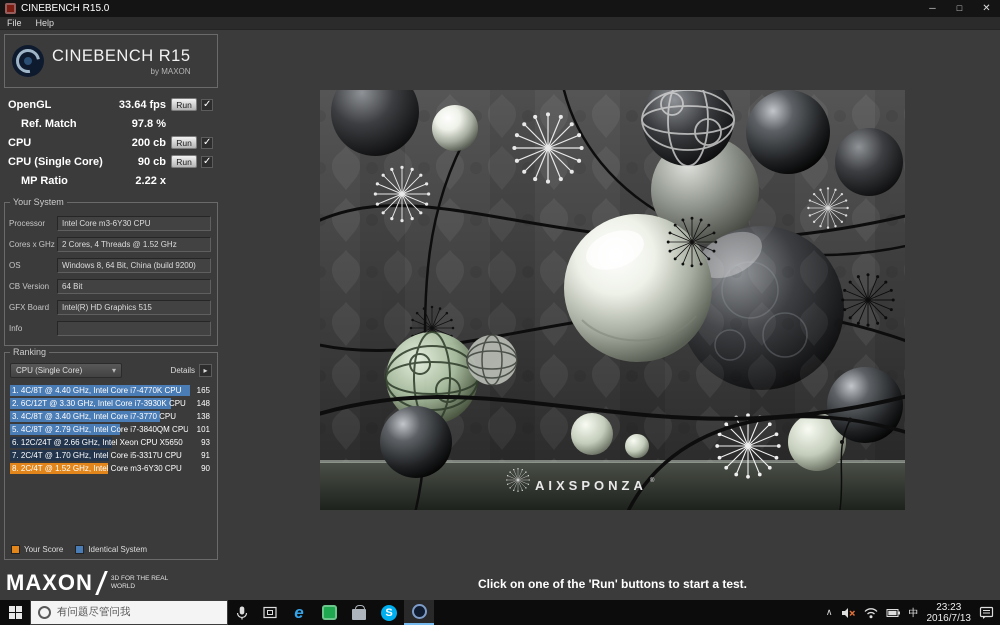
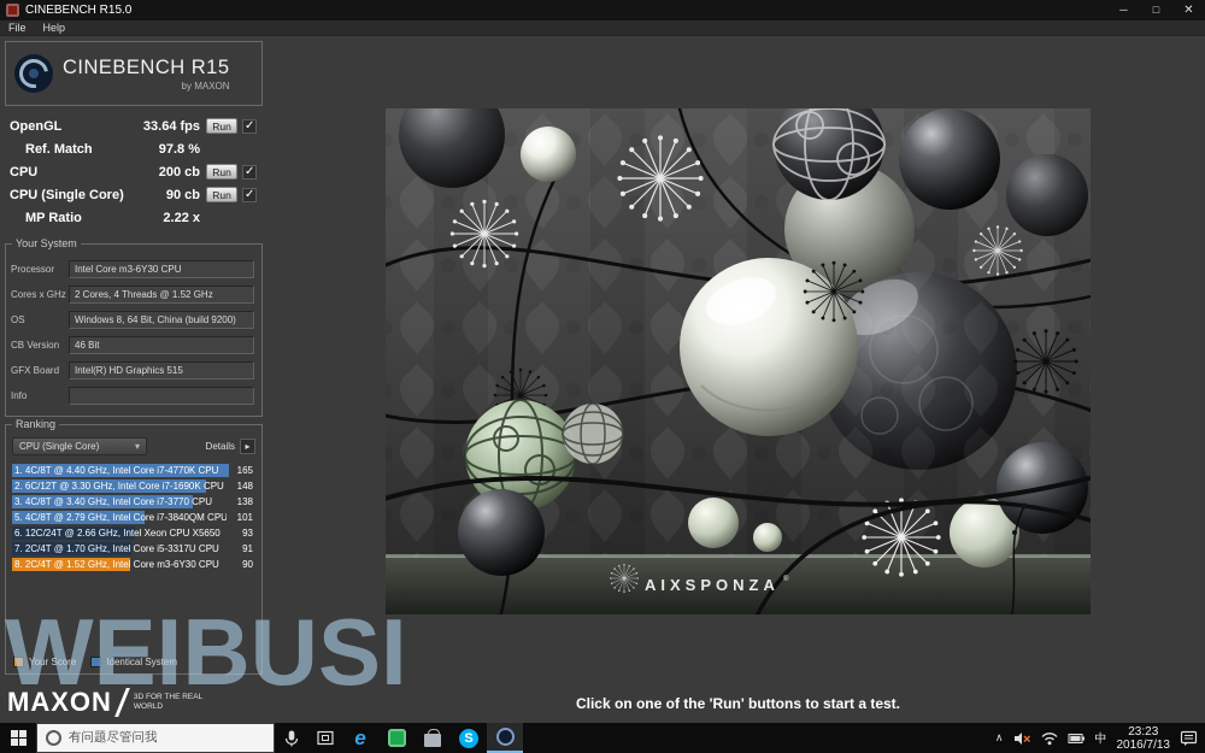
  CINEBENCH R15.0
  ─
  □
  ✕
  File
  Help
  CINEBENCH R15
  by MAXON
  OpenGL
  33.64 fps
  Run
  Ref. Match
  97.8 %
  CPU
  200 cb
  Run
  CPU (Single Core)
  90 cb
  Run
  MP Ratio
  2.22 x
  Your System
  Processor
  Intel Core m3-6Y30 CPU
  Cores x GHz
  2 Cores, 4 Threads @ 1.52 GHz
  OS
  Windows 8, 64 Bit, China (build 9200)
  CB Version
- 64 Bit
+ 46 Bit
  GFX Board
  Intel(R) HD Graphics 515
  Info
  Ranking
  CPU (Single Core)
  Details
  1. 4C/8T @ 4.40 GHz, Intel Core i7-4770K CPU
  165
- 2. 6C/12T @ 3.30 GHz, Intel Core i7-3930K CPU
+ 2. 6C/12T @ 3.30 GHz, Intel Core i7-1690K CPU
  148
  3. 4C/8T @ 3.40 GHz, Intel Core i7-3770 CPU
  138
  5. 4C/8T @ 2.79 GHz, Intel Core i7-3840QM CPU
  101
  6. 12C/24T @ 2.66 GHz, Intel Xeon CPU X5650
  93
  7. 2C/4T @ 1.70 GHz, Intel Core i5-3317U CPU
  91
  8. 2C/4T @ 1.52 GHz, Intel Core m3-6Y30 CPU
  90
  Your Score
  Identical System
  MAXON
  AIXSPONZA
  Click on one of the 'Run' buttons to start a test.
+ WEIBUSI
  有问题尽管问我
  e
  S
  ∧
  中
  23:23
  2016/7/13
